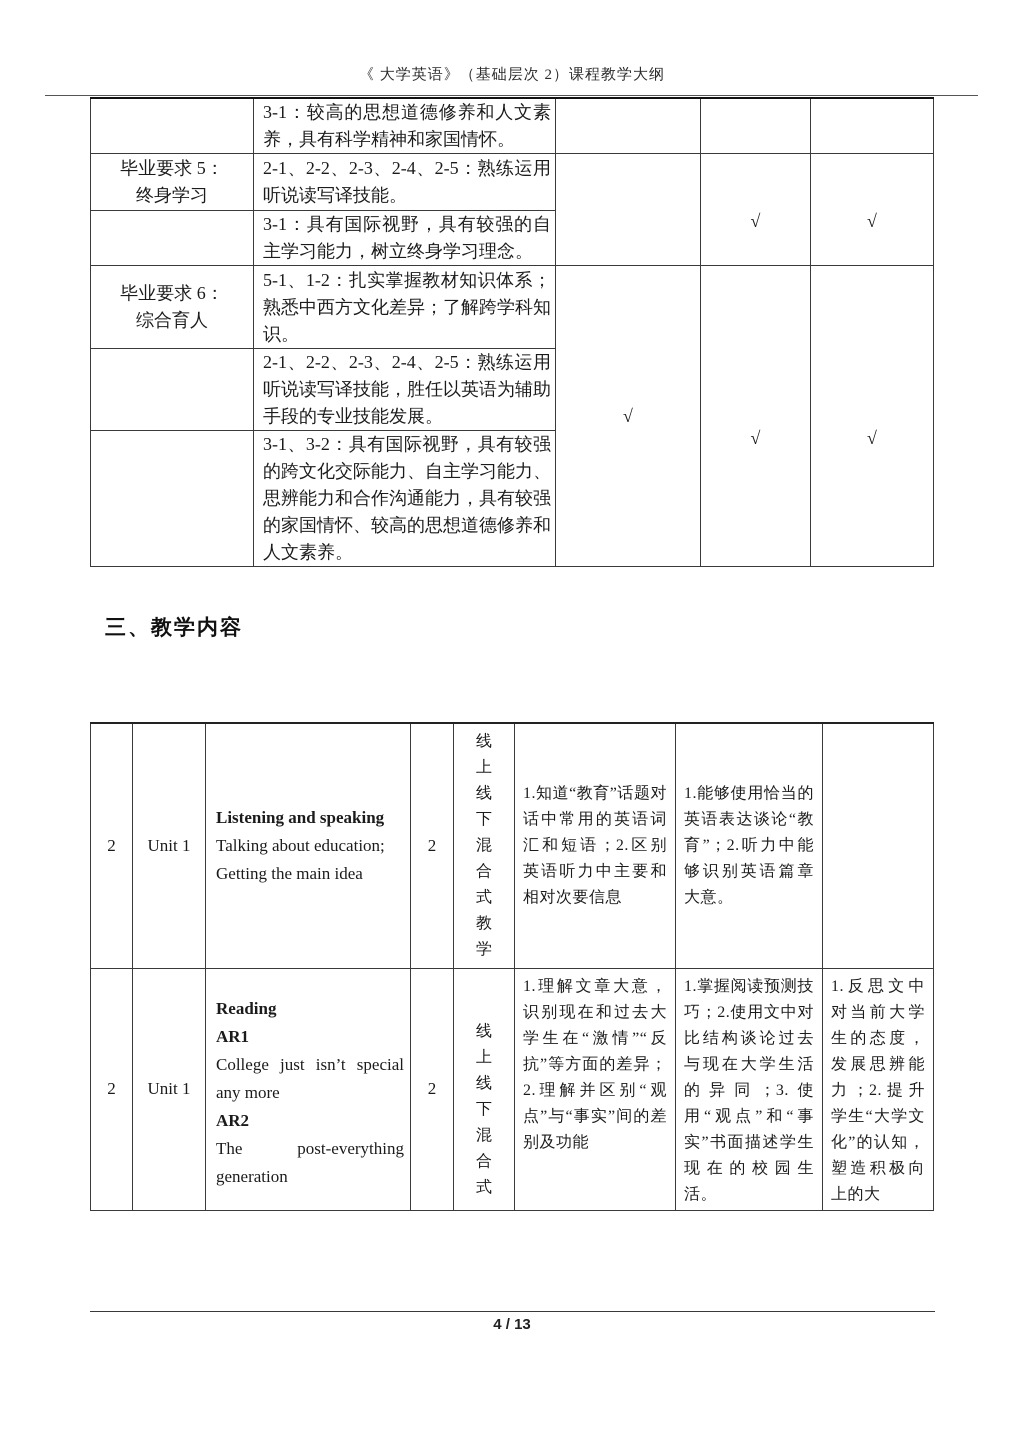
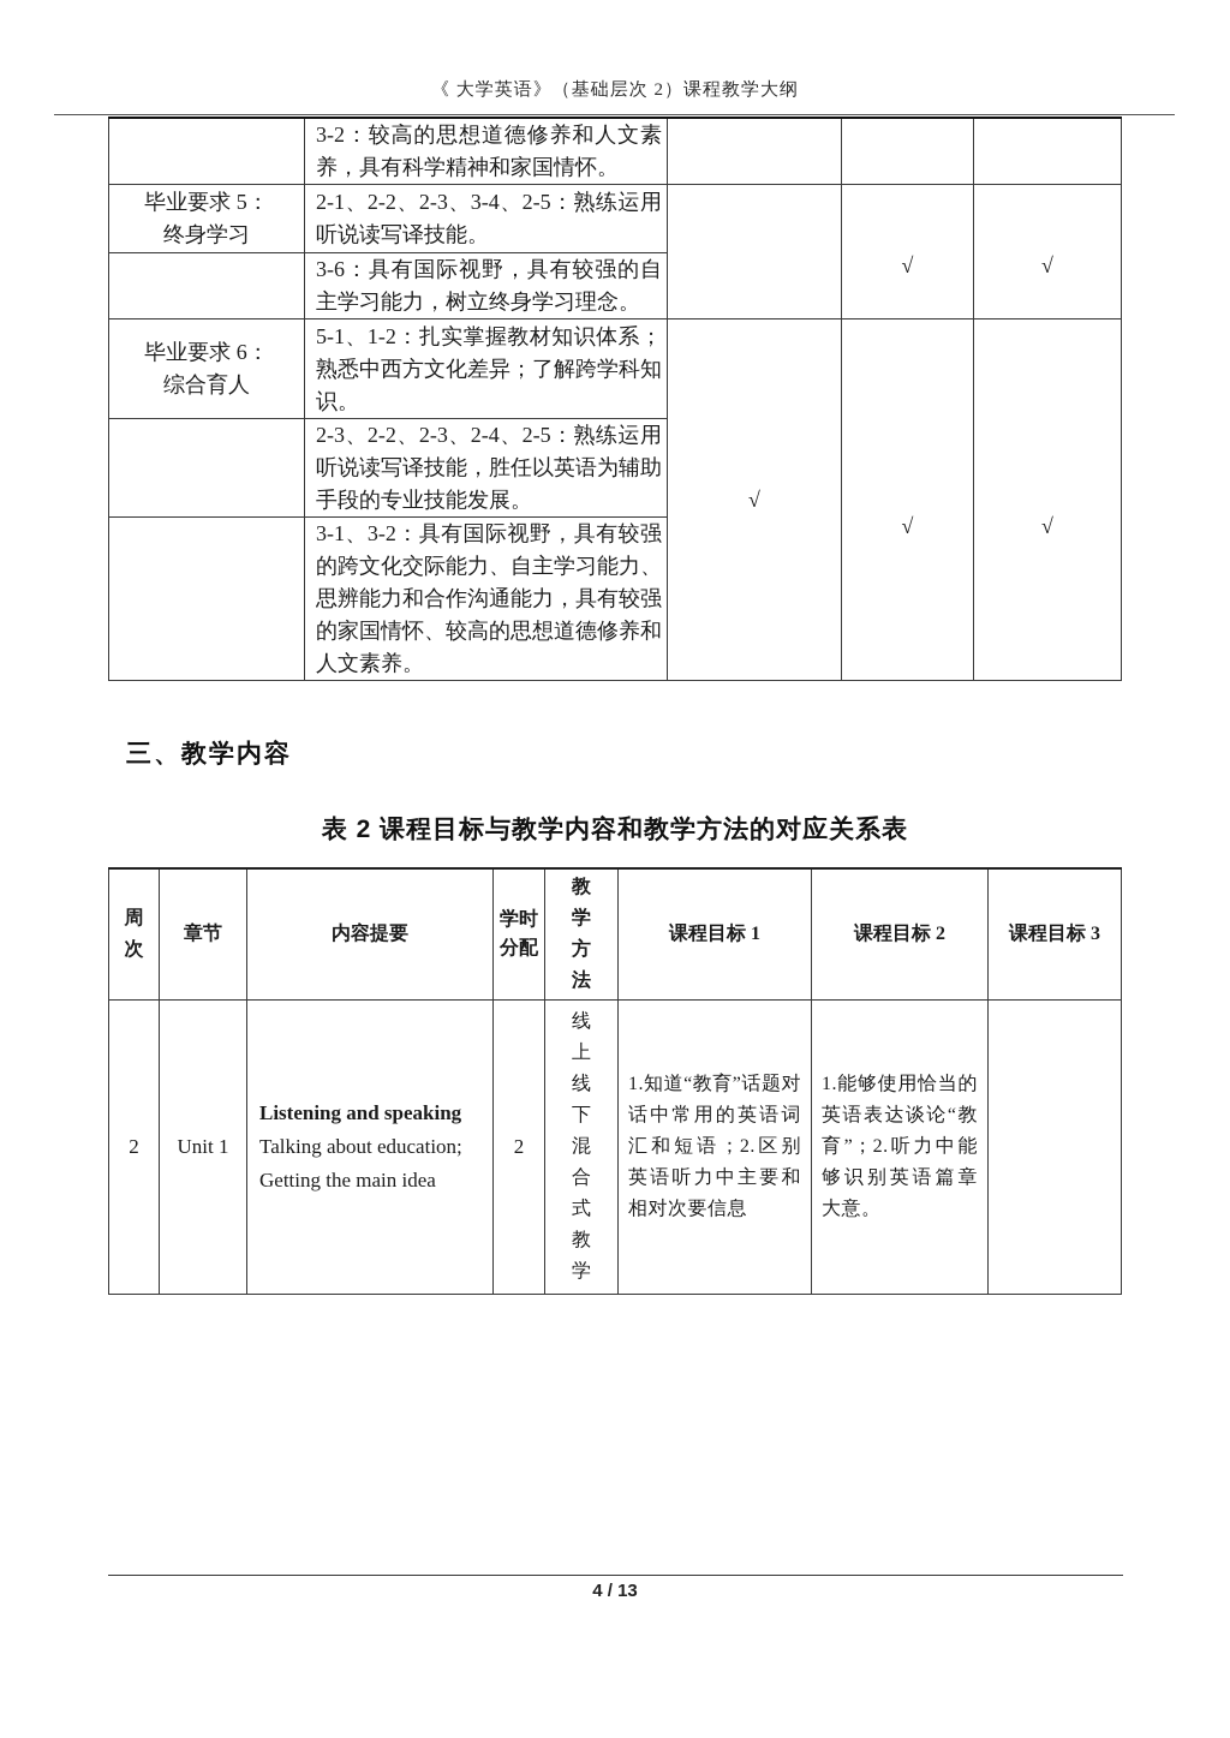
  《 大学英语》（基础层次 2）课程教学大纲
- 	3-1：较高的思想道德修养和人文素养，具有科学精神和家国情怀。
+ 	3-2：较高的思想道德修养和人文素养，具有科学精神和家国情怀。
- 毕业要求 5： 终身学习	2-1、2-2、2-3、2-4、2-5：熟练运用听说读写译技能。		√	√
+ 毕业要求 5： 终身学习	2-1、2-2、2-3、3-4、2-5：熟练运用听说读写译技能。		√	√
- 	3-1：具有国际视野，具有较强的自主学习能力，树立终身学习理念。
+ 	3-6：具有国际视野，具有较强的自主学习能力，树立终身学习理念。
  毕业要求 6： 综合育人	5-1、1-2：扎实掌握教材知识体系；熟悉中西方文化差异；了解跨学科知识。	√	√	√
- 	2-1、2-2、2-3、2-4、2-5：熟练运用听说读写译技能，胜任以英语为辅助手段的专业技能发展。
+ 	2-3、2-2、2-3、2-4、2-5：熟练运用听说读写译技能，胜任以英语为辅助手段的专业技能发展。
  	3-1、3-2：具有国际视野，具有较强的跨文化交际能力、自主学习能力、思辨能力和合作沟通能力，具有较强的家国情怀、较高的思想道德修养和人文素养。
  三、教学内容
+ 表 2 课程目标与教学内容和教学方法的对应关系表
+ 周次	章节	内容提要	学时分配	教学方法	课程目标 1	课程目标 2	课程目标 3
  2	Unit 1	Listening and speaking Talking about education; Getting the main idea	2	线上线下混合式教学	1.知道“教育”话题对话中常用的英语词汇和短语；2.区别英语听力中主要和相对次要信息	1.能够使用恰当的英语表达谈论“教育”；2.听力中能够识别英语篇章大意。
- 2	Unit 1	Reading AR1 College just isn’t special any more AR2 The post-everything generation	2	线上线下混合式	1.理解文章大意，识别现在和过去大学生在“激情”“反抗”等方面的差异；2.理解并区别“观点”与“事实”间的差别及功能	1.掌握阅读预测技巧；2.使用文中对比结构谈论过去与现在大学生活的异同；3.使用“观点”和“事实”书面描述学生现在的校园生活。	1.反思文中对当前大学生的态度，发展思辨能力；2.提升学生“大学文化”的认知，塑造积极向上的大
  4 / 13
